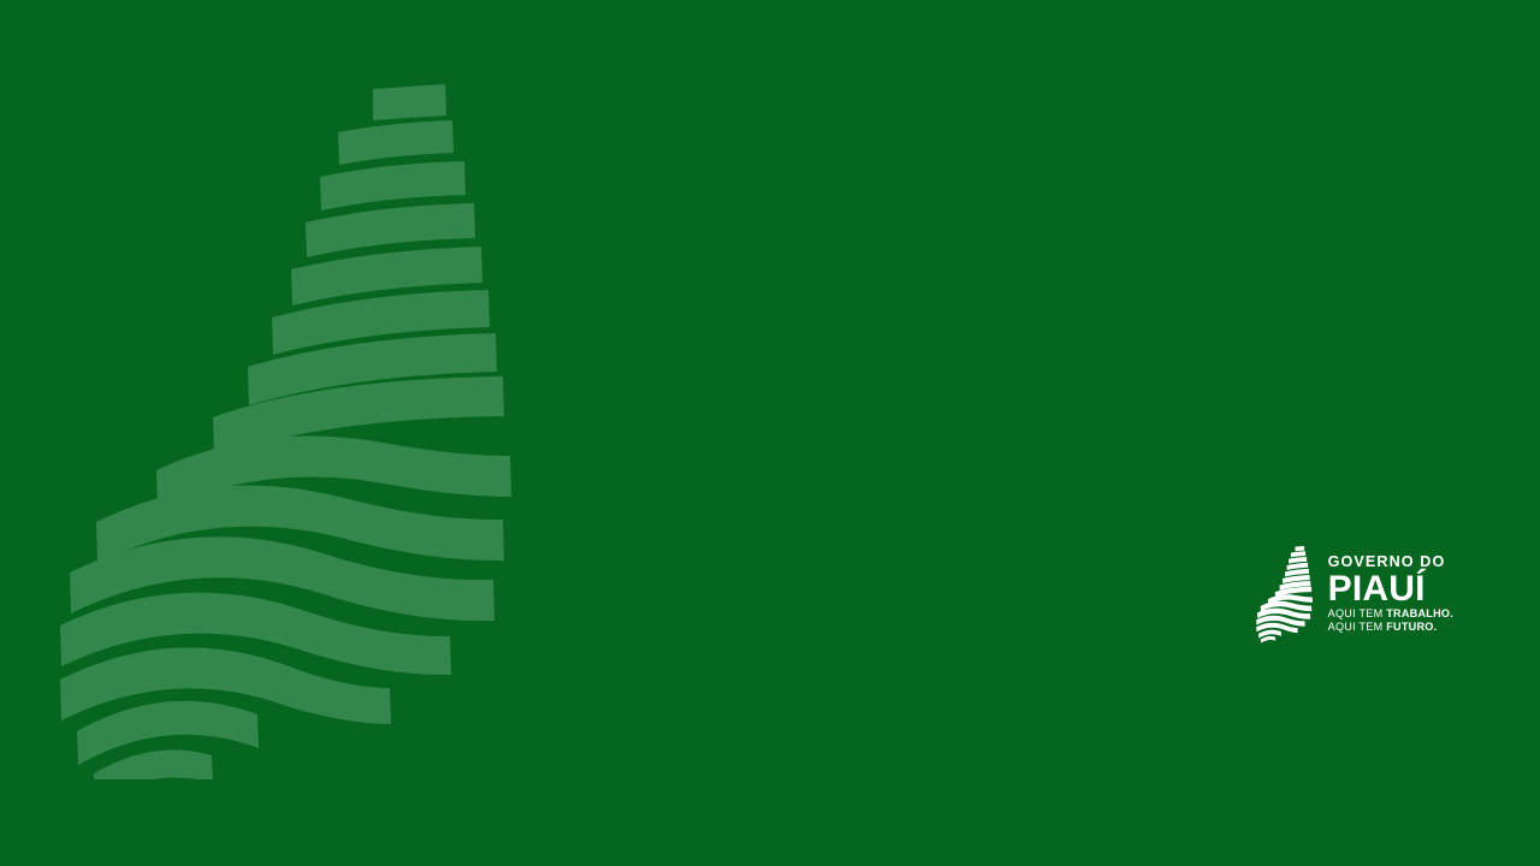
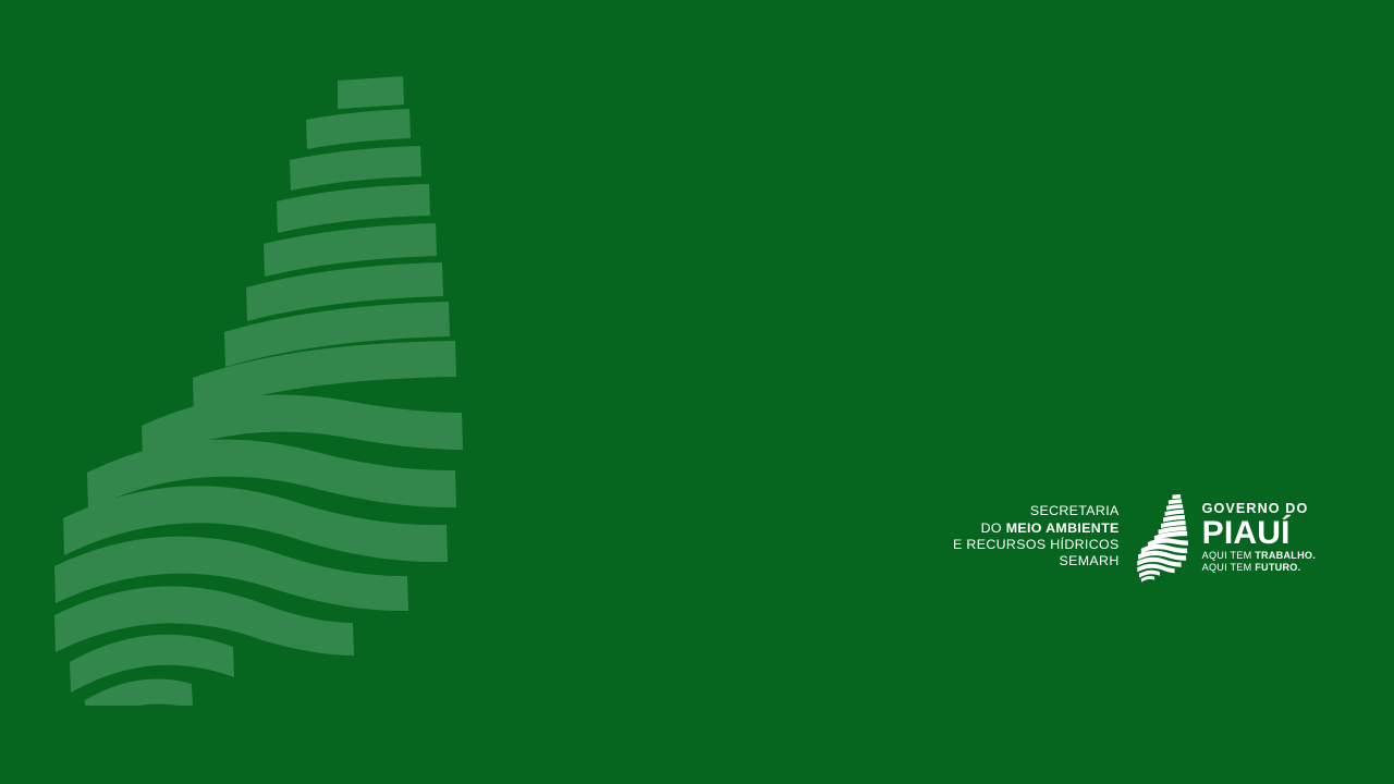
+ SECRETARIA
+ DO MEIO AMBIENTE
+ E RECURSOS HÍDRICOS
+ SEMARH
  GOVERNO DO
  PIAUÍ
  AQUI TEM TRABALHO.
  AQUI TEM FUTURO.
